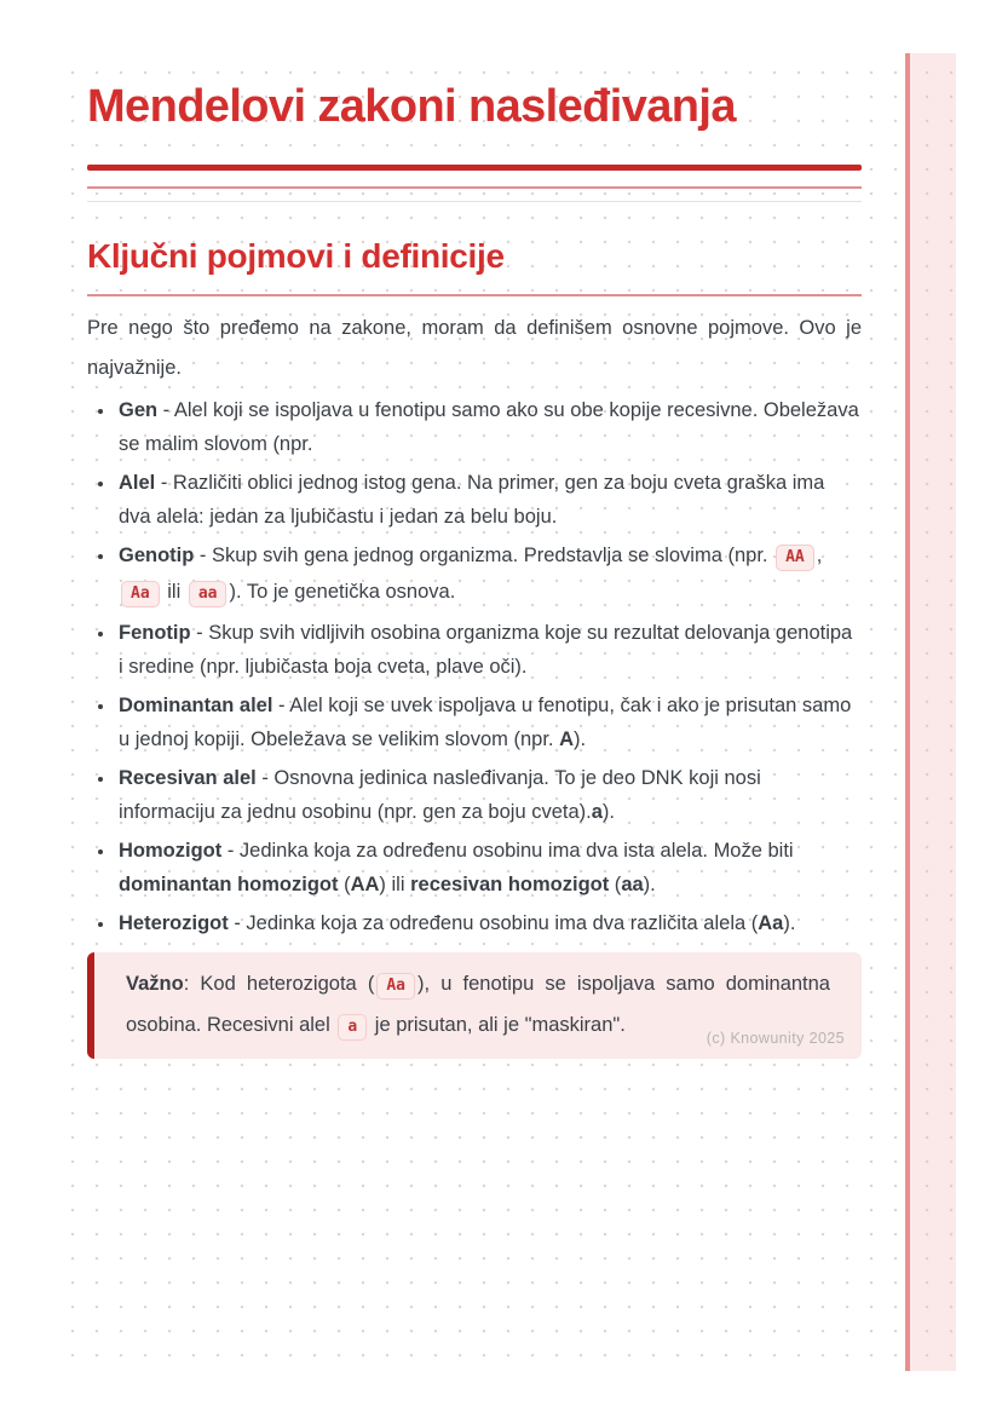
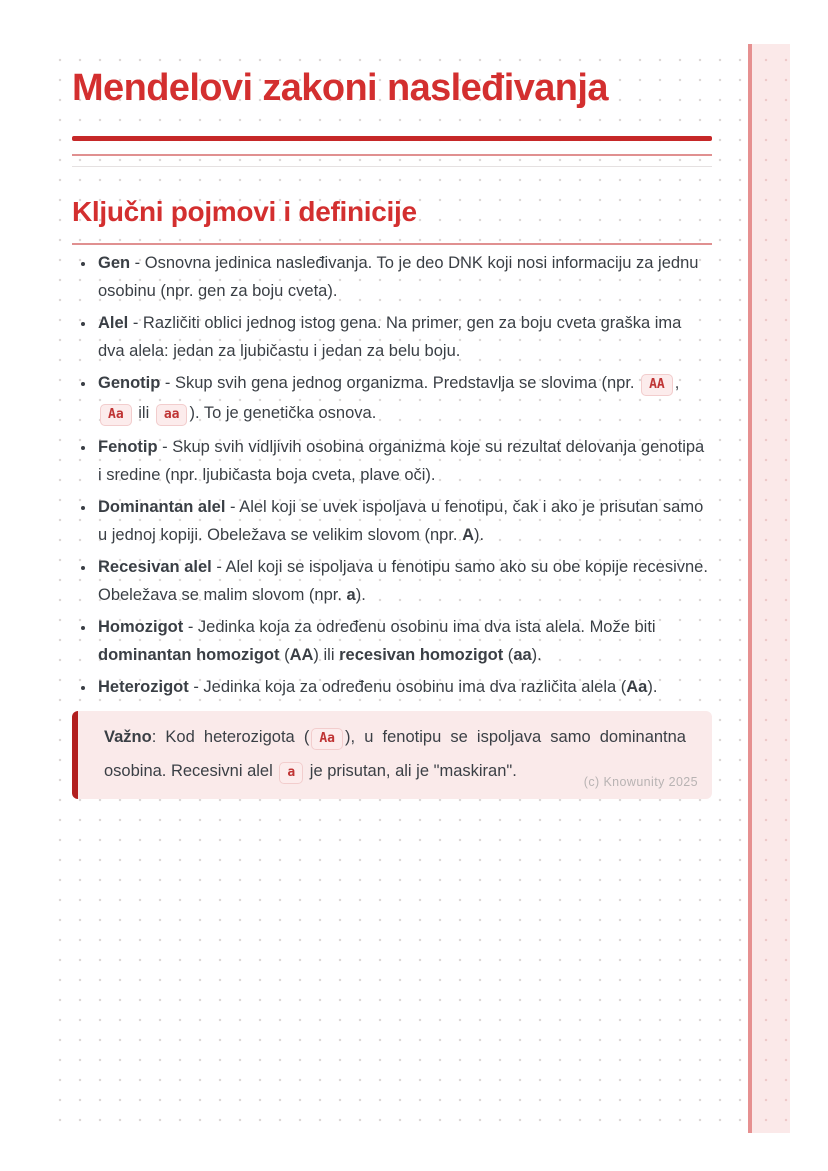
  Mendelovi zakoni nasleđivanja
  Ključni pojmovi i definicije
- Pre nego što pređemo na zakone, moram da definišem osnovne pojmove. Ovo je najvažnije.
- Gen - Alel koji se ispoljava u fenotipu samo ako su obe kopije recesivne. Obeležava se malim slovom (npr.
+ Gen - Osnovna jedinica nasleđivanja. To je deo DNK koji nosi informaciju za jednu osobinu (npr. gen za boju cveta).
  Alel - Različiti oblici jednog istog gena. Na primer, gen za boju cveta graška ima dva alela: jedan za ljubičastu i jedan za belu boju.
  Genotip - Skup svih gena jednog organizma. Predstavlja se slovima (npr. AA , Aa ili aa ). To je genetička osnova.
  Fenotip - Skup svih vidljivih osobina organizma koje su rezultat delovanja genotipa i sredine (npr. ljubičasta boja cveta, plave oči).
  Dominantan alel - Alel koji se uvek ispoljava u fenotipu, čak i ako je prisutan samo u jednoj kopiji. Obeležava se velikim slovom (npr. A).
- Recesivan alel - Osnovna jedinica nasleđivanja. To je deo DNK koji nosi informaciju za jednu osobinu (npr. gen za boju cveta).a).
+ Recesivan alel - Alel koji se ispoljava u fenotipu samo ako su obe kopije recesivne. Obeležava se malim slovom (npr. a).
  Homozigot - Jedinka koja za određenu osobinu ima dva ista alela. Može biti dominantan homozigot (AA) ili recesivan homozigot (aa).
  Heterozigot - Jedinka koja za određenu osobinu ima dva različita alela (Aa).
  Važno: Kod heterozigota ( Aa ), u fenotipu se ispoljava samo dominantna osobina. Recesivni alel a je prisutan, ali je "maskiran".
  (c) Knowunity 2025
